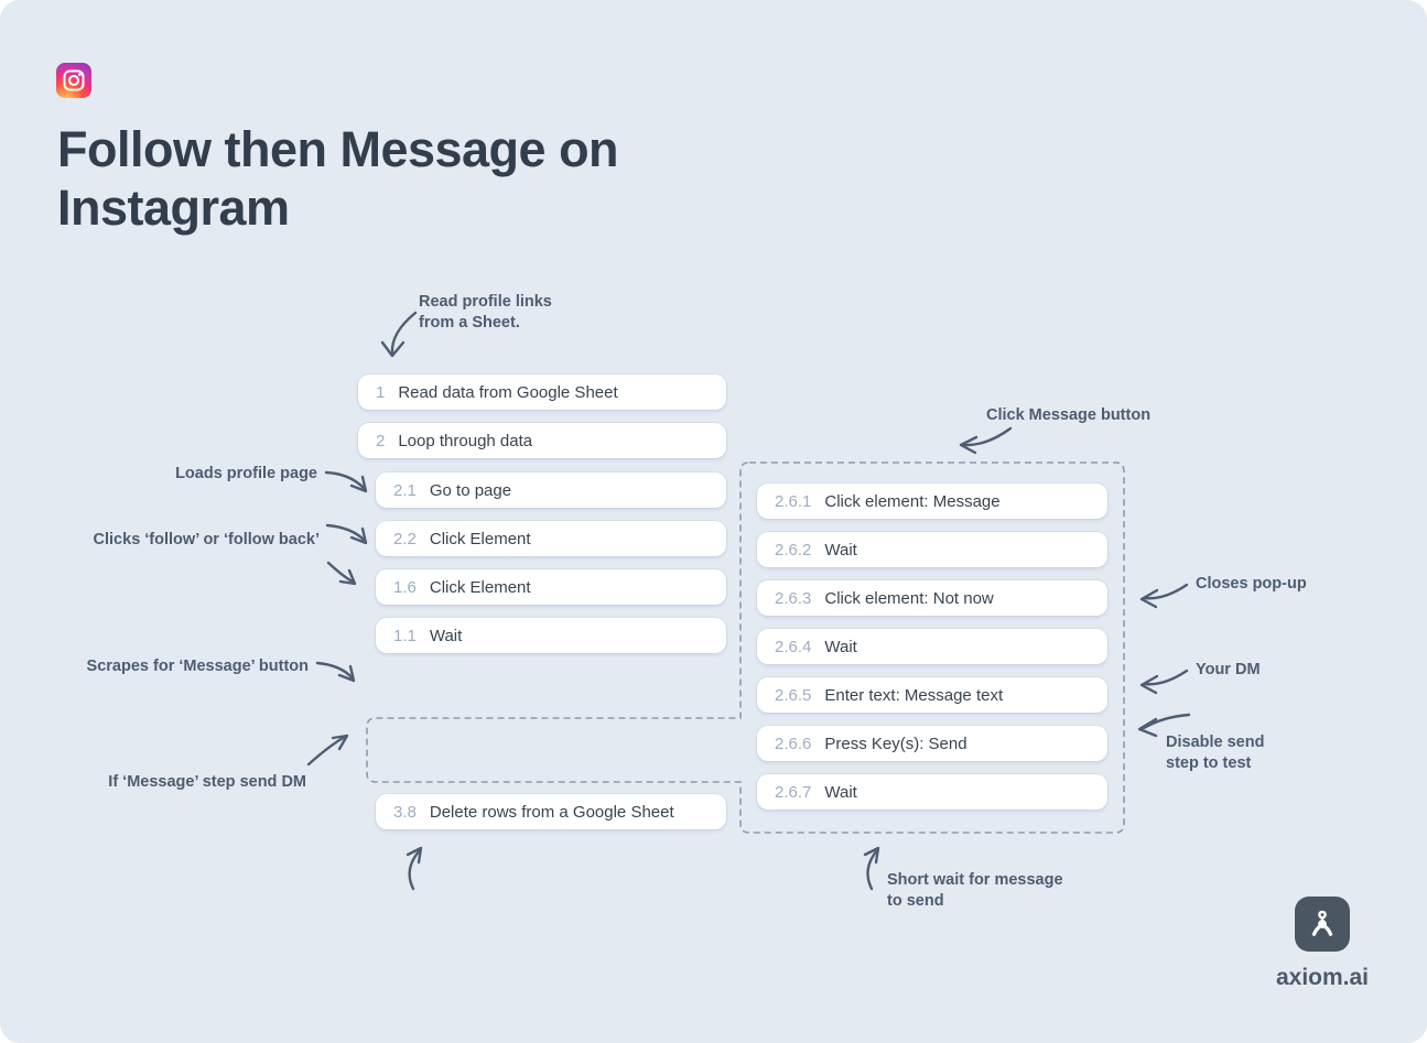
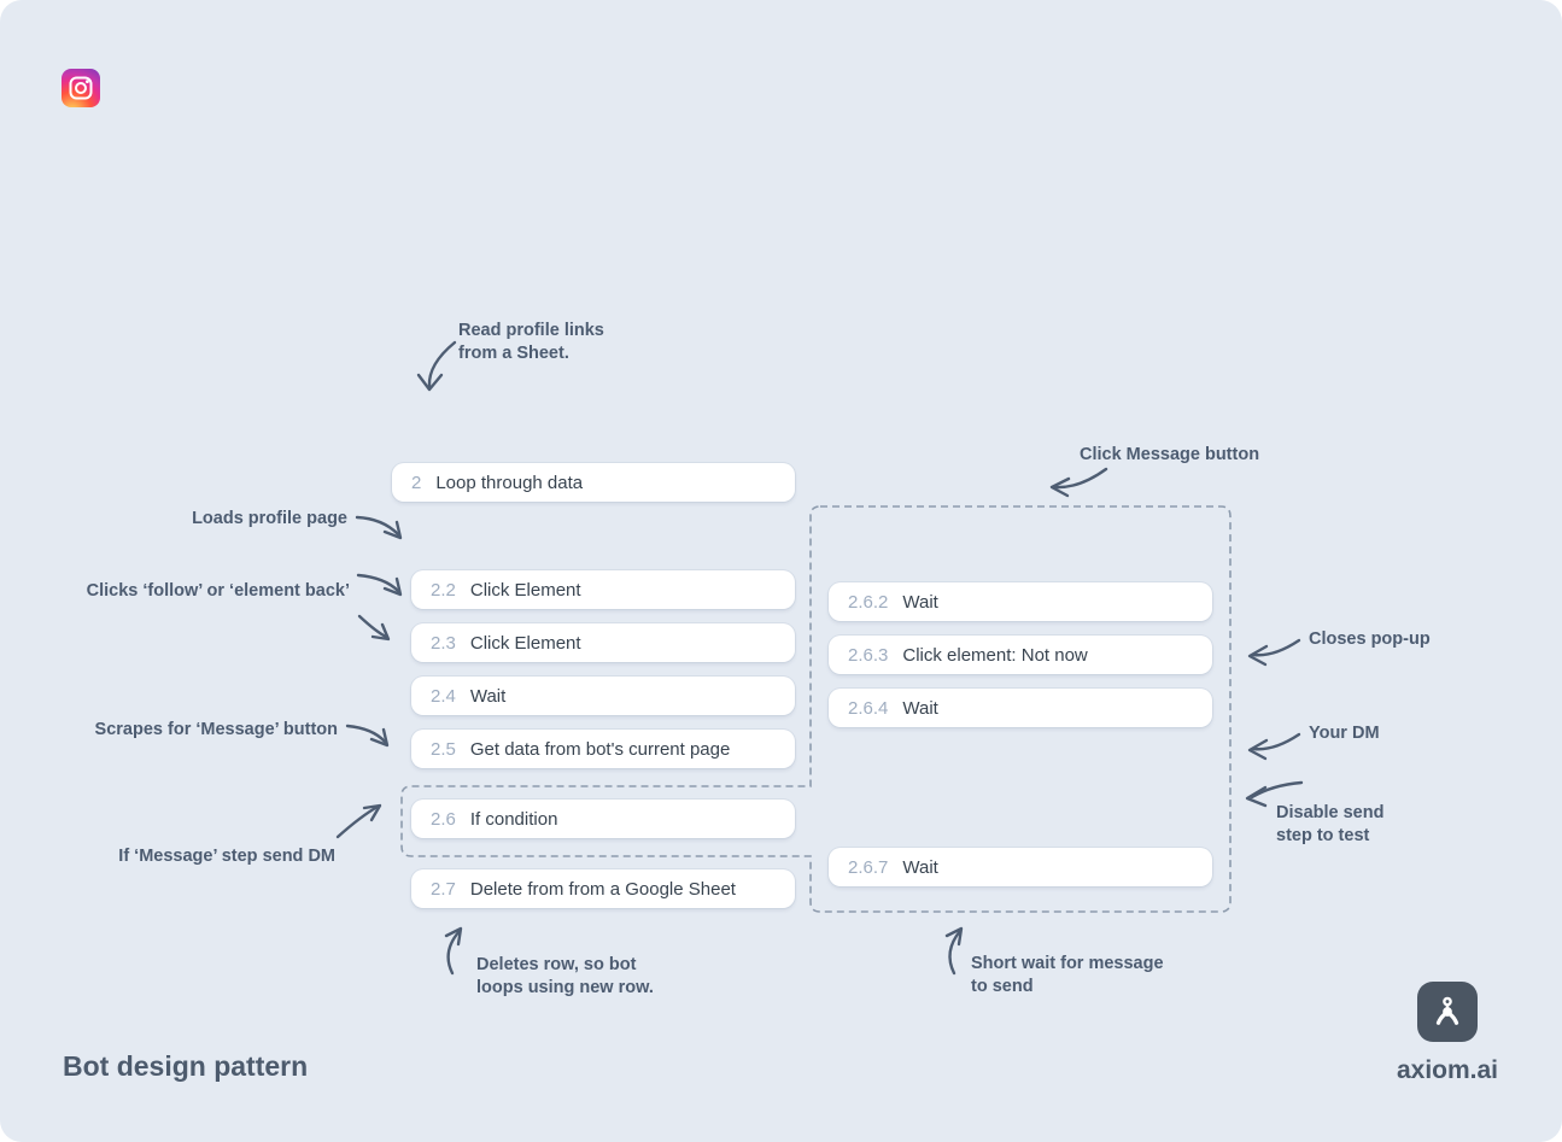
- Follow then Message on
- Instagram
- 1
- Read data from Google Sheet
  2
  Loop through data
- 2.1
- Go to page
  2.2
  Click Element
- 1.6
+ 2.3
  Click Element
- 1.1
+ 2.4
  Wait
+ 2.5
+ Get data from bot's current page
+ 2.6
+ If condition
- 3.8
+ 2.7
- Delete rows from a Google Sheet
+ Delete from from a Google Sheet
- 2.6.1
- Click element: Message
  2.6.2
  Wait
  2.6.3
  Click element: Not now
  2.6.4
  Wait
- 2.6.5
- Enter text: Message text
- 2.6.6
- Press Key(s): Send
  2.6.7
  Wait
  Read profile links
  from a Sheet.
  Loads profile page
- Clicks ‘follow’ or ‘follow back’
+ Clicks ‘follow’ or ‘element back’
  Scrapes for ‘Message’ button
  If ‘Message’ step send DM
+ Deletes row, so bot
+ loops using new row.
  Click Message button
  Closes pop-up
  Your DM
  Disable send
  step to test
  Short wait for message
  to send
+ Bot design pattern
  axiom.ai
